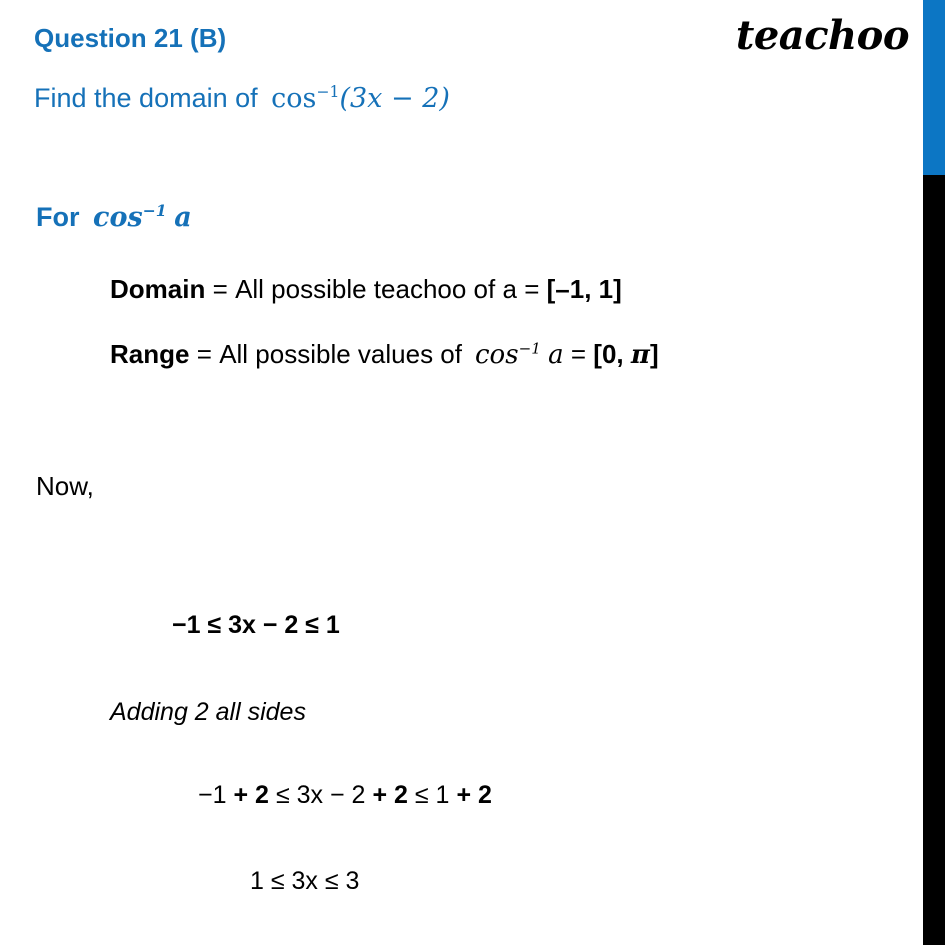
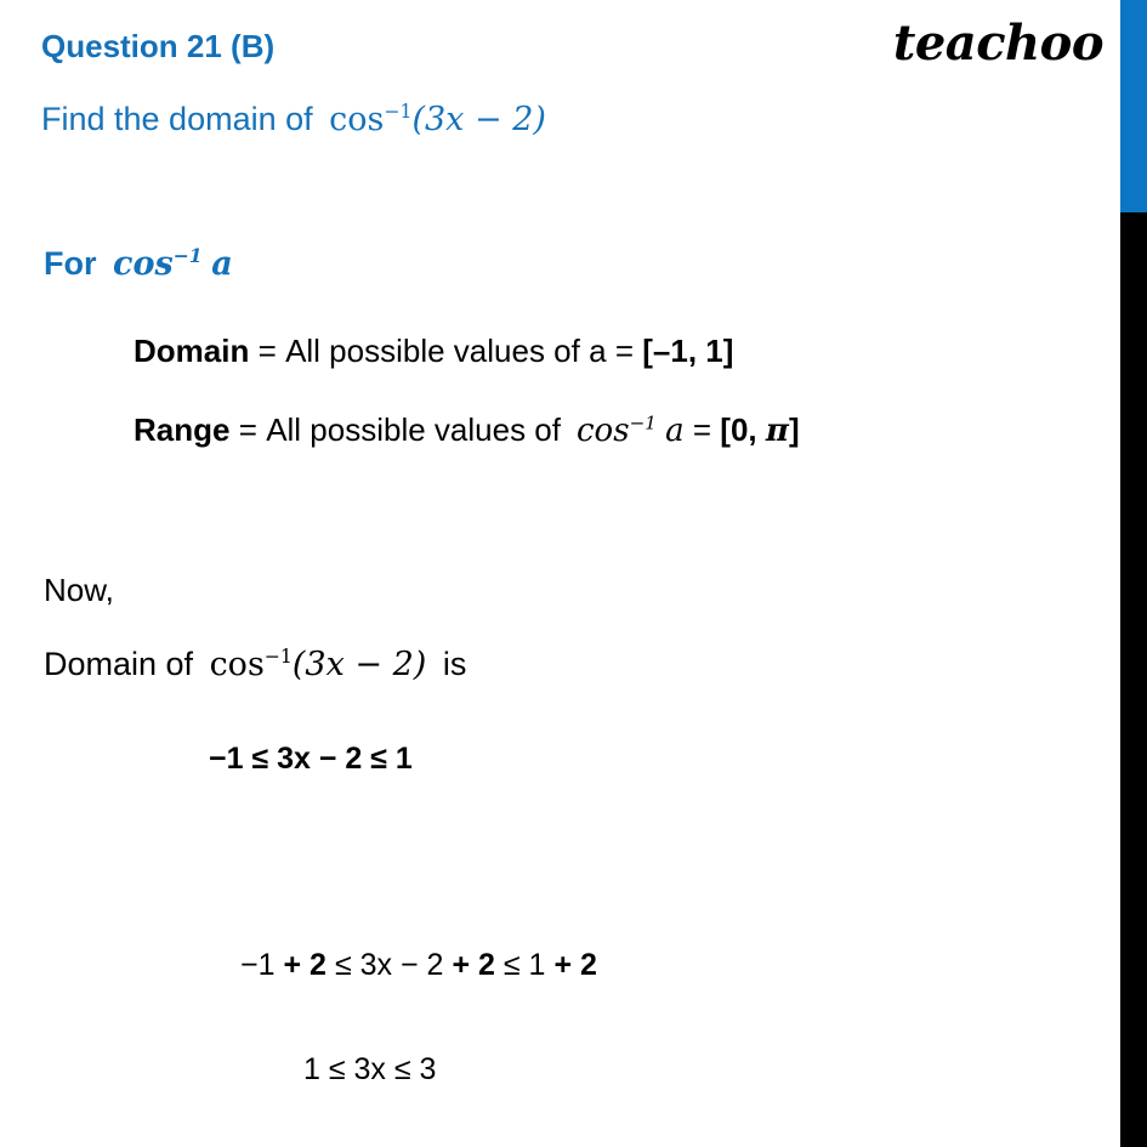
  teachoo
  Question 21 (B)
  Find the domain of cos−1(3x − 2)
  For cos−1 a
- Domain = All possible teachoo of a = [–1, 1]
+ Domain = All possible values of a = [–1, 1]
  Range = All possible values of cos−1 a = [0, π]
  Now,
+ Domain of cos−1(3x − 2) is
  −1 ≤ 3x − 2 ≤ 1
- Adding 2 all sides
  −1 + 2 ≤ 3x − 2 + 2 ≤ 1 + 2
  1 ≤ 3x ≤ 3
